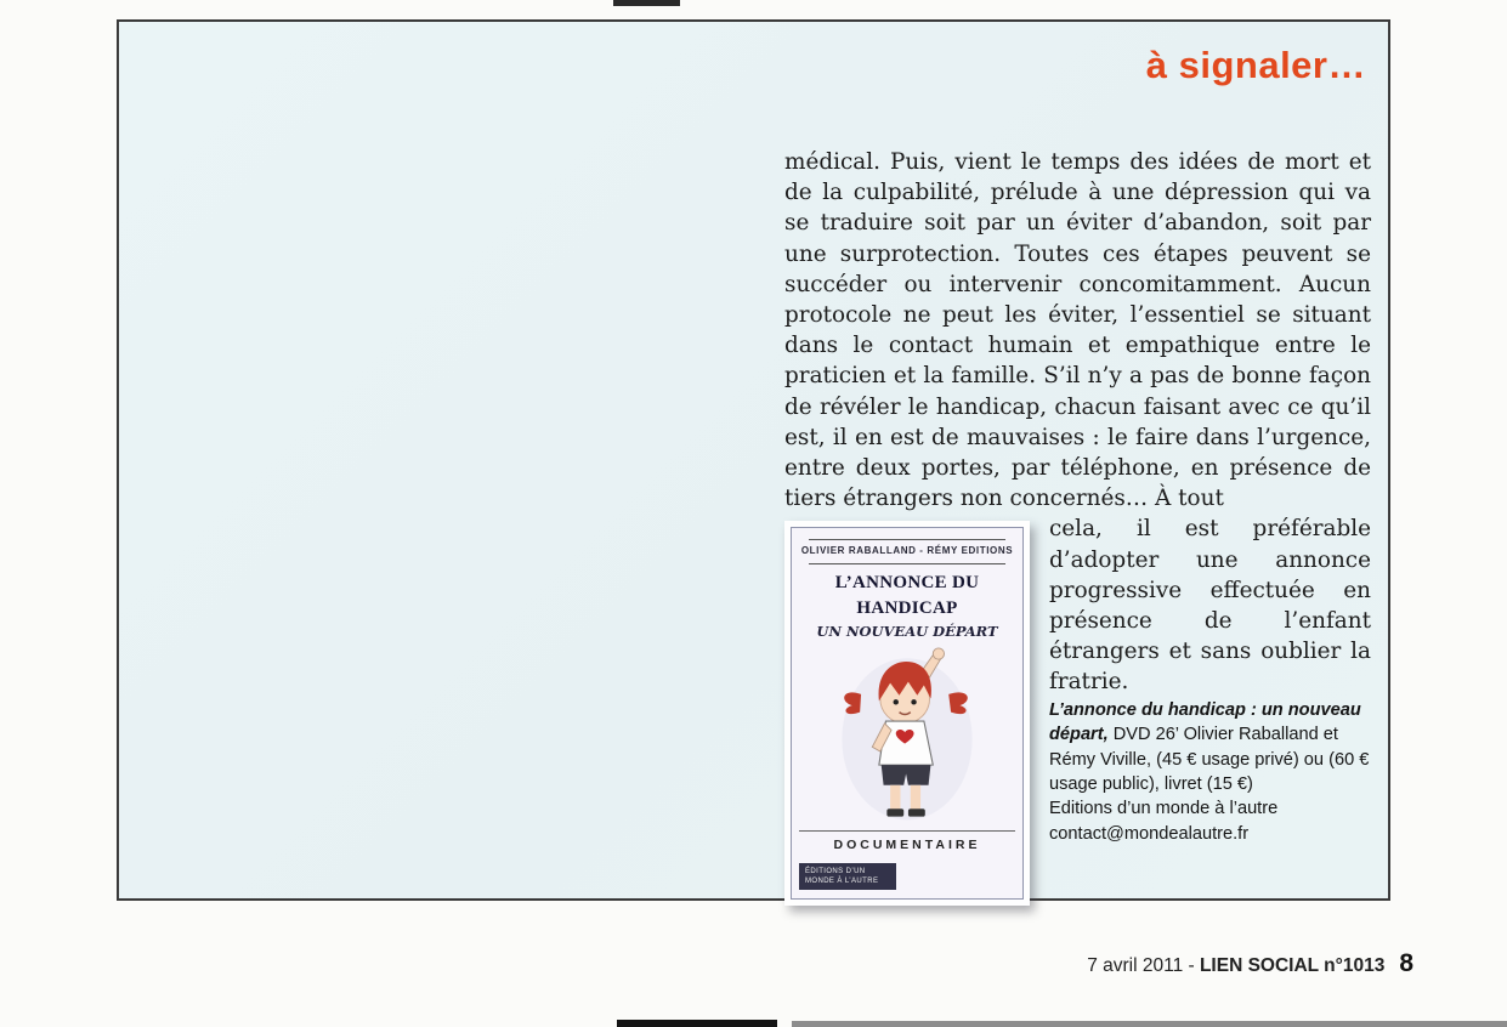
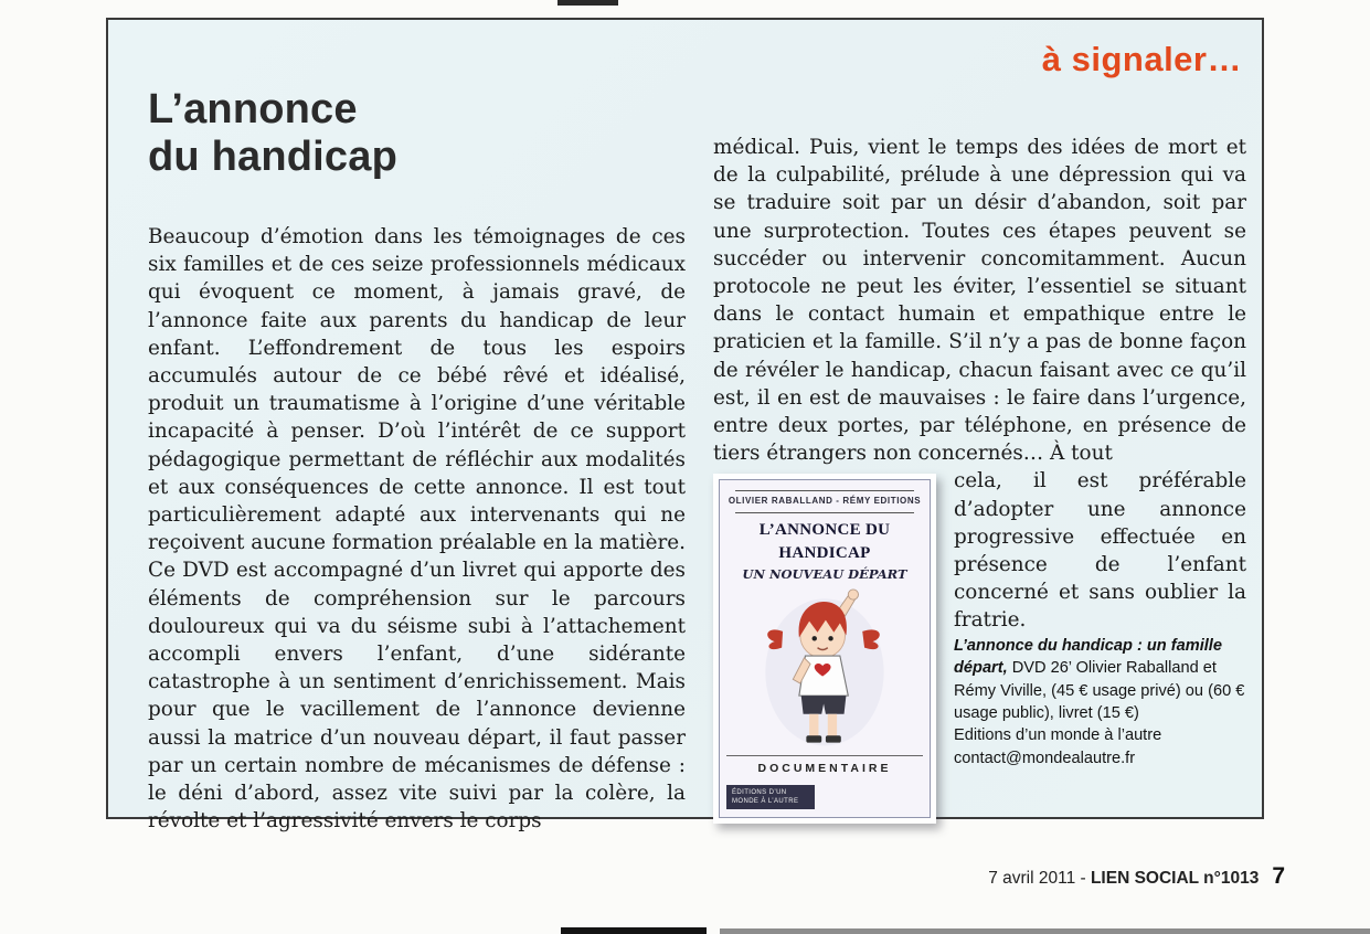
  à signaler…
+ L’annonce
+ du handicap
+ Beaucoup d’émotion dans les témoignages de ces six familles et de ces seize professionnels médicaux qui évoquent ce moment, à jamais gravé, de l’annonce faite aux parents du handicap de leur enfant. L’effondrement de tous les espoirs accumulés autour de ce bébé rêvé et idéalisé, produit un traumatisme à l’origine d’une véritable incapacité à penser. D’où l’intérêt de ce support pédagogique permettant de réfléchir aux modalités et aux conséquences de cette annonce. Il est tout particulièrement adapté aux intervenants qui ne reçoivent aucune formation préalable en la matière. Ce DVD est accompagné d’un livret qui apporte des éléments de compréhension sur le parcours douloureux qui va du séisme subi à l’attachement accompli envers l’enfant, d’une sidérante catastrophe à un sentiment d’enrichissement. Mais pour que le vacillement de l’annonce devienne aussi la matrice d’un nouveau départ, il faut passer par un certain nombre de mécanismes de défense : le déni d’abord, assez vite suivi par la colère, la révolte et l’agressivité envers le corps
- médical. Puis, vient le temps des idées de mort et de la culpabilité, prélude à une dépression qui va se traduire soit par un éviter d’abandon, soit par une surprotection. Toutes ces étapes peuvent se succéder ou intervenir concomitamment. Aucun protocole ne peut les éviter, l’essentiel se situant dans le contact humain et empathique entre le praticien et la famille. S’il n’y a pas de bonne façon de révéler le handicap, chacun faisant avec ce qu’il est, il en est de mauvaises : le faire dans l’urgence, entre deux portes, par téléphone, en présence de tiers étrangers non concernés… À tout
+ médical. Puis, vient le temps des idées de mort et de la culpabilité, prélude à une dépression qui va se traduire soit par un désir d’abandon, soit par une surprotection. Toutes ces étapes peuvent se succéder ou intervenir concomitamment. Aucun protocole ne peut les éviter, l’essentiel se situant dans le contact humain et empathique entre le praticien et la famille. S’il n’y a pas de bonne façon de révéler le handicap, chacun faisant avec ce qu’il est, il en est de mauvaises : le faire dans l’urgence, entre deux portes, par téléphone, en présence de tiers étrangers non concernés… À tout
  OLIVIER RABALLAND - RÉMY EDITIONS
  L’ANNONCE DU HANDICAP
  UN NOUVEAU DÉPART
  DOCUMENTAIRE
- cela, il est préférable d’adopter une annonce progressive effectuée en présence de l’enfant étrangers et sans oublier la fratrie.
+ cela, il est préférable d’adopter une annonce progressive effectuée en présence de l’enfant concerné et sans oublier la fratrie.
- L’annonce du handicap : un nouveau départ, DVD 26’ Olivier Raballand et Rémy Viville, (45 € usage privé) ou (60 € usage public), livret (15 €)
+ L’annonce du handicap : un famille départ, DVD 26’ Olivier Raballand et Rémy Viville, (45 € usage privé) ou (60 € usage public), livret (15 €)
  Editions d’un monde à l’autre
  contact@mondealautre.fr
- 7 avril 2011 - LIEN SOCIAL n°1013 8
+ 7 avril 2011 - LIEN SOCIAL n°1013 7
